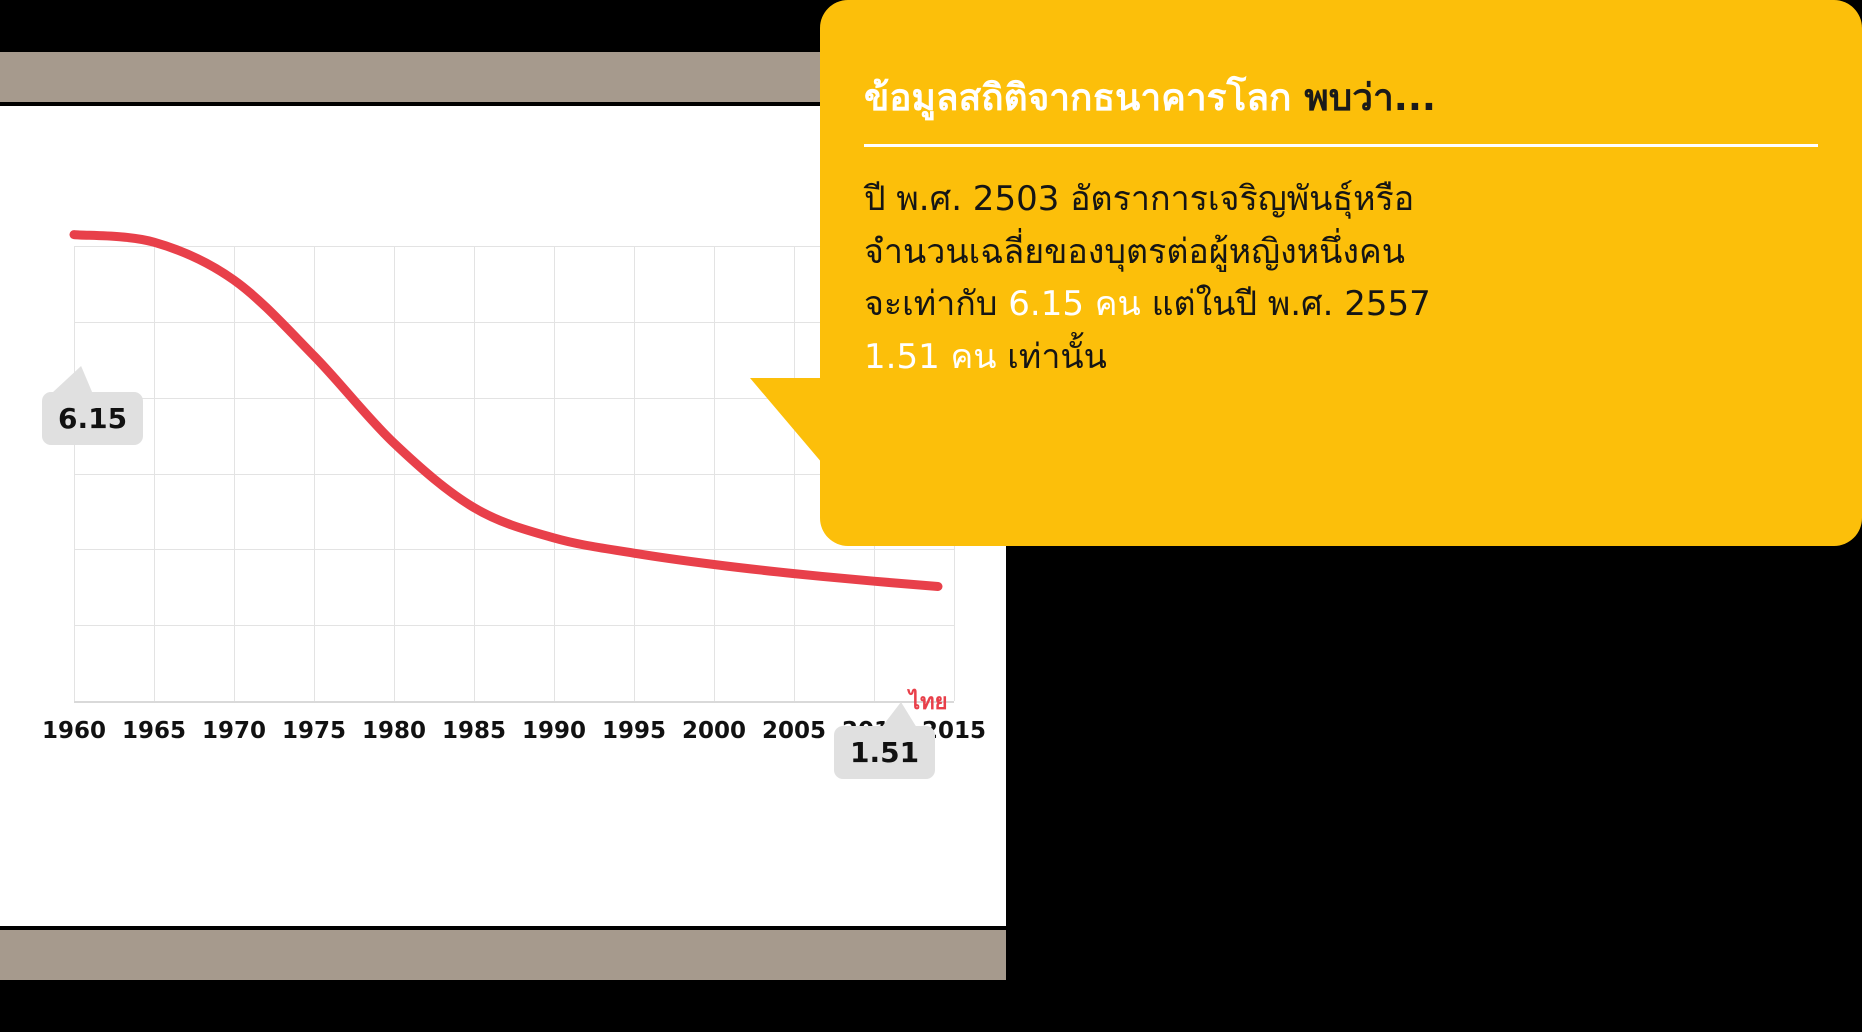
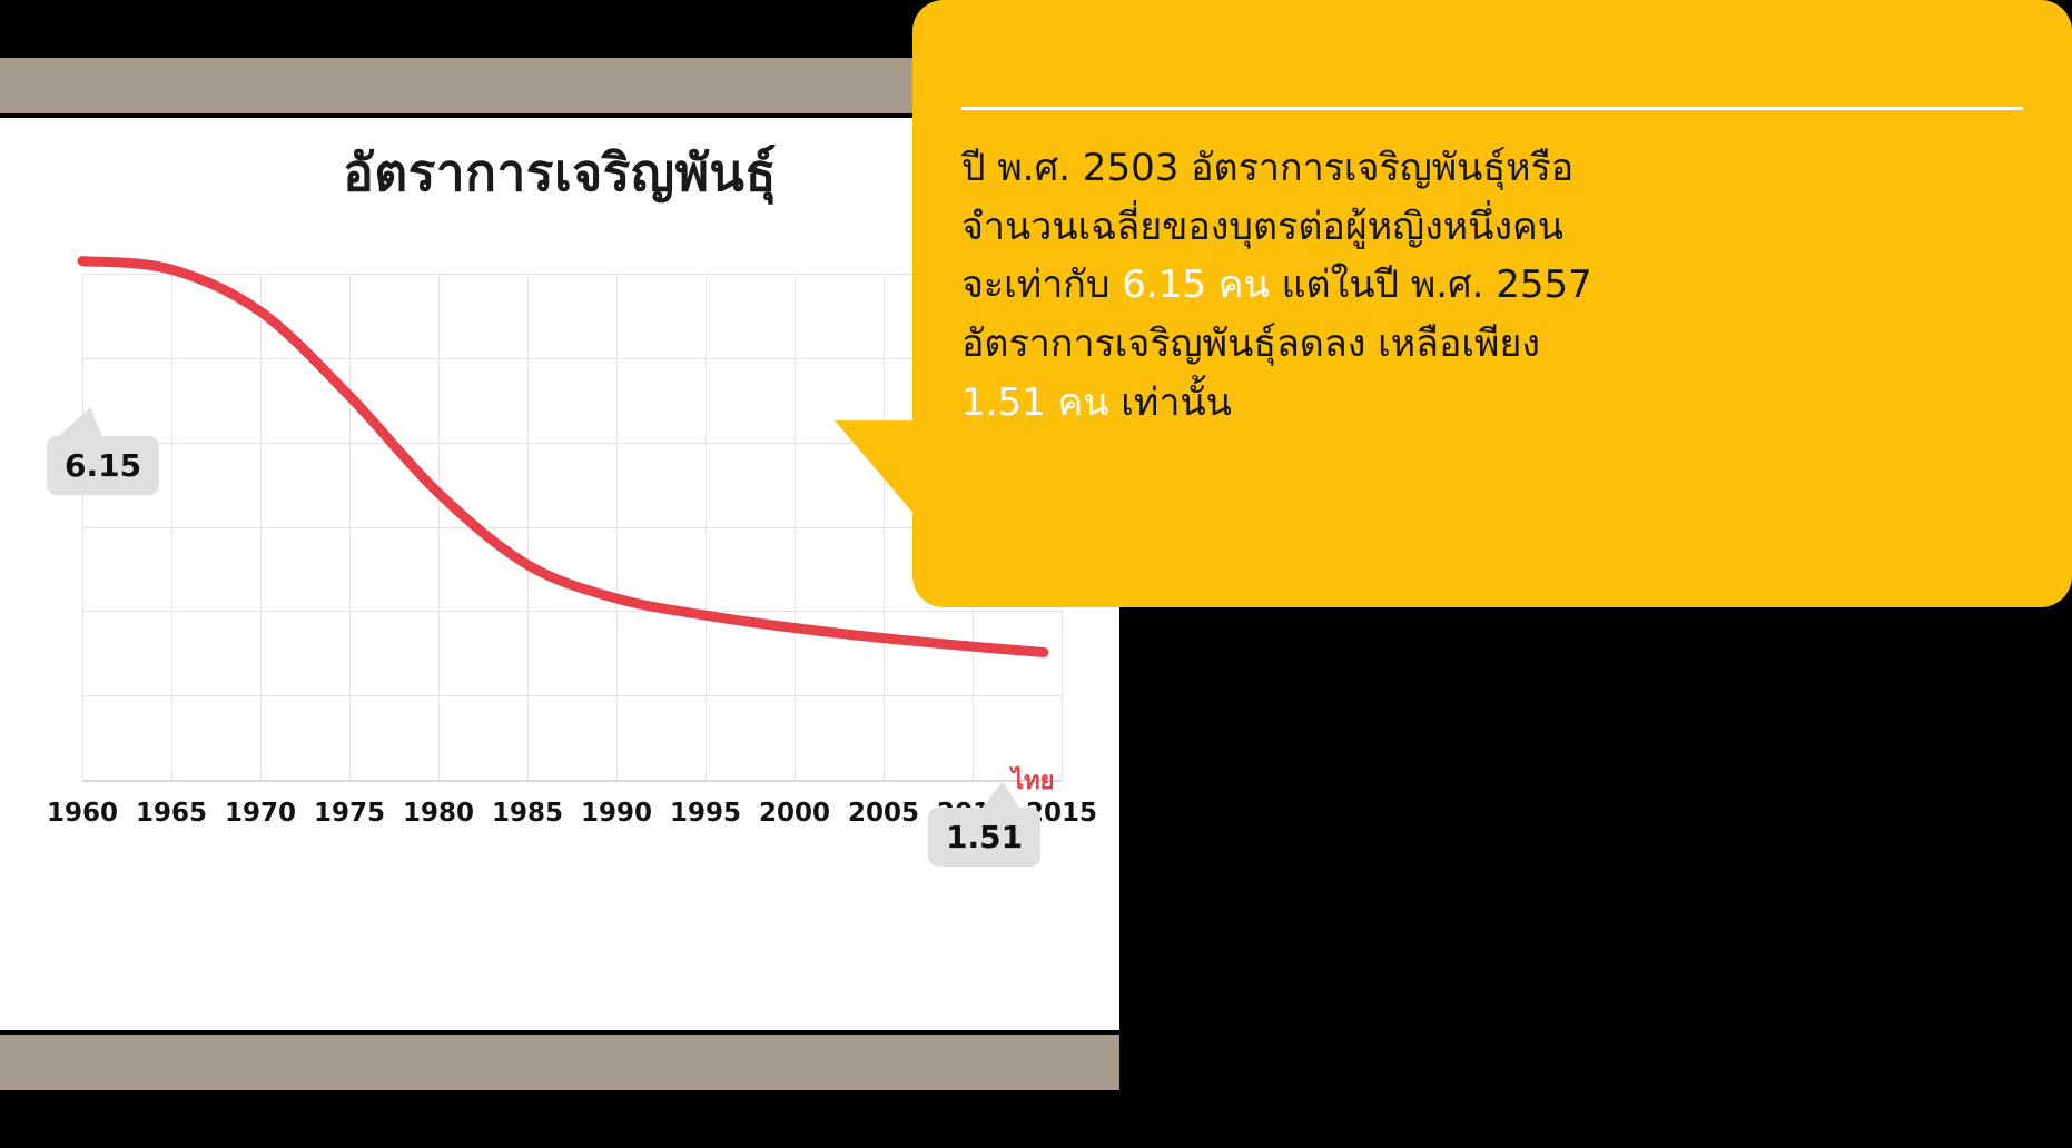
+ อัตราการเจริญพันธุ์
  1960
  1965
  1970
  1975
  1980
  1985
  1990
  1995
  2000
  2005
  015
  ไทย
  6.15
  1.51
- ข้อมูลสถิติจากธนาคารโลก พบว่า...
  ปี พ.ศ. 2503 อัตราการเจริญพันธุ์หรือ
  จำนวนเฉลี่ยของบุตรต่อผู้หญิงหนึ่งคน
  จะเท่ากับ 6.15 คน แต่ในปี พ.ศ. 2557
+ อัตราการเจริญพันธุ์ลดลง เหลือเพียง
  1.51 คน เท่านั้น
